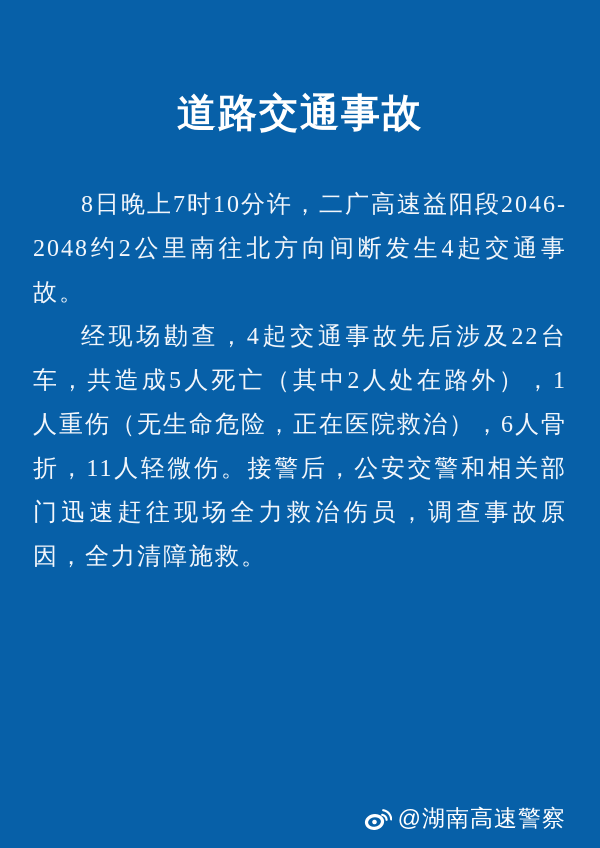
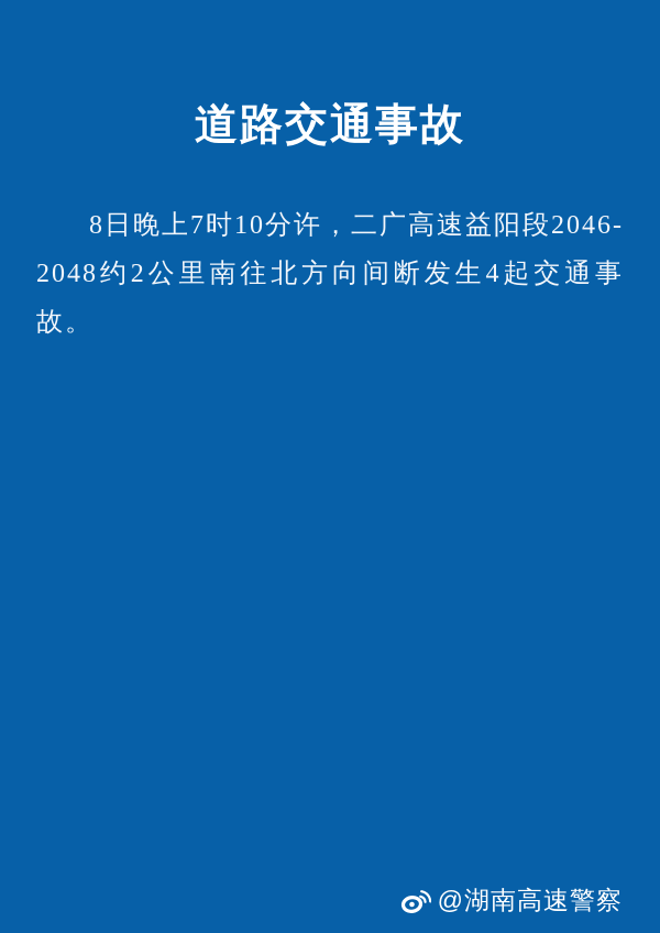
  道路交通事故
  8日晚上7时10分许，二广高速益阳段2046-2048约2公里南往北方向间断发生4起交通事故。
- 经现场勘查，4起交通事故先后涉及22台车，共造成5人死亡（其中2人处在路外），1人重伤（无生命危险，正在医院救治），6人骨折，11人轻微伤。接警后，公安交警和相关部门迅速赶往现场全力救治伤员，调查事故原因，全力清障施救。
  @湖南高速警察
